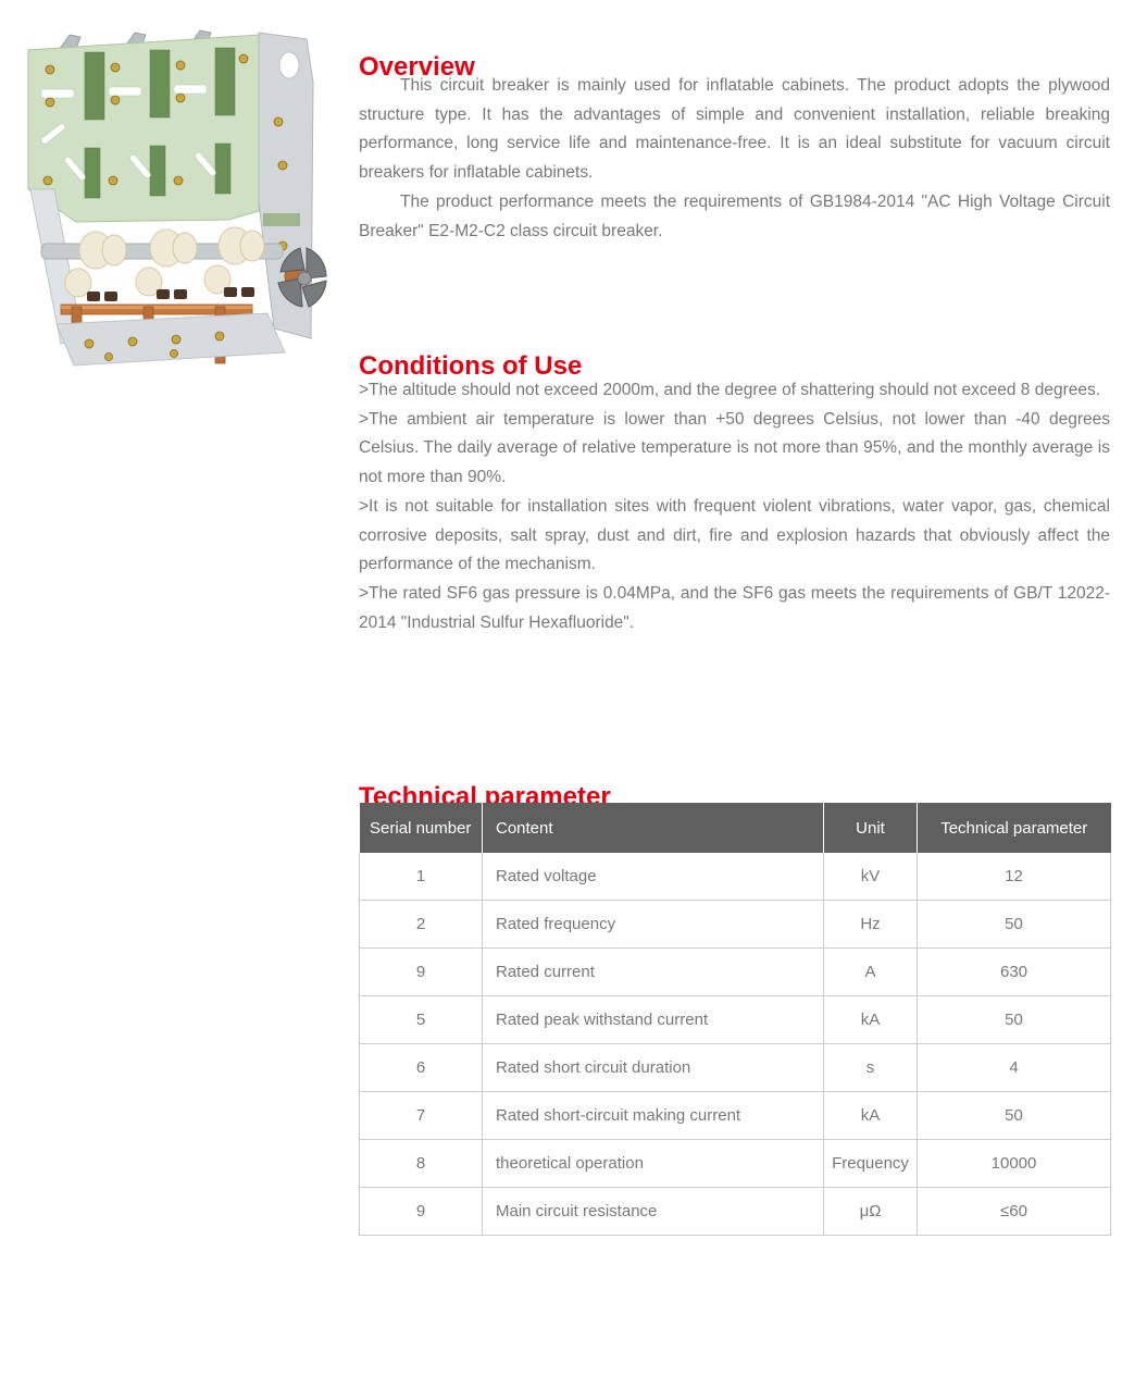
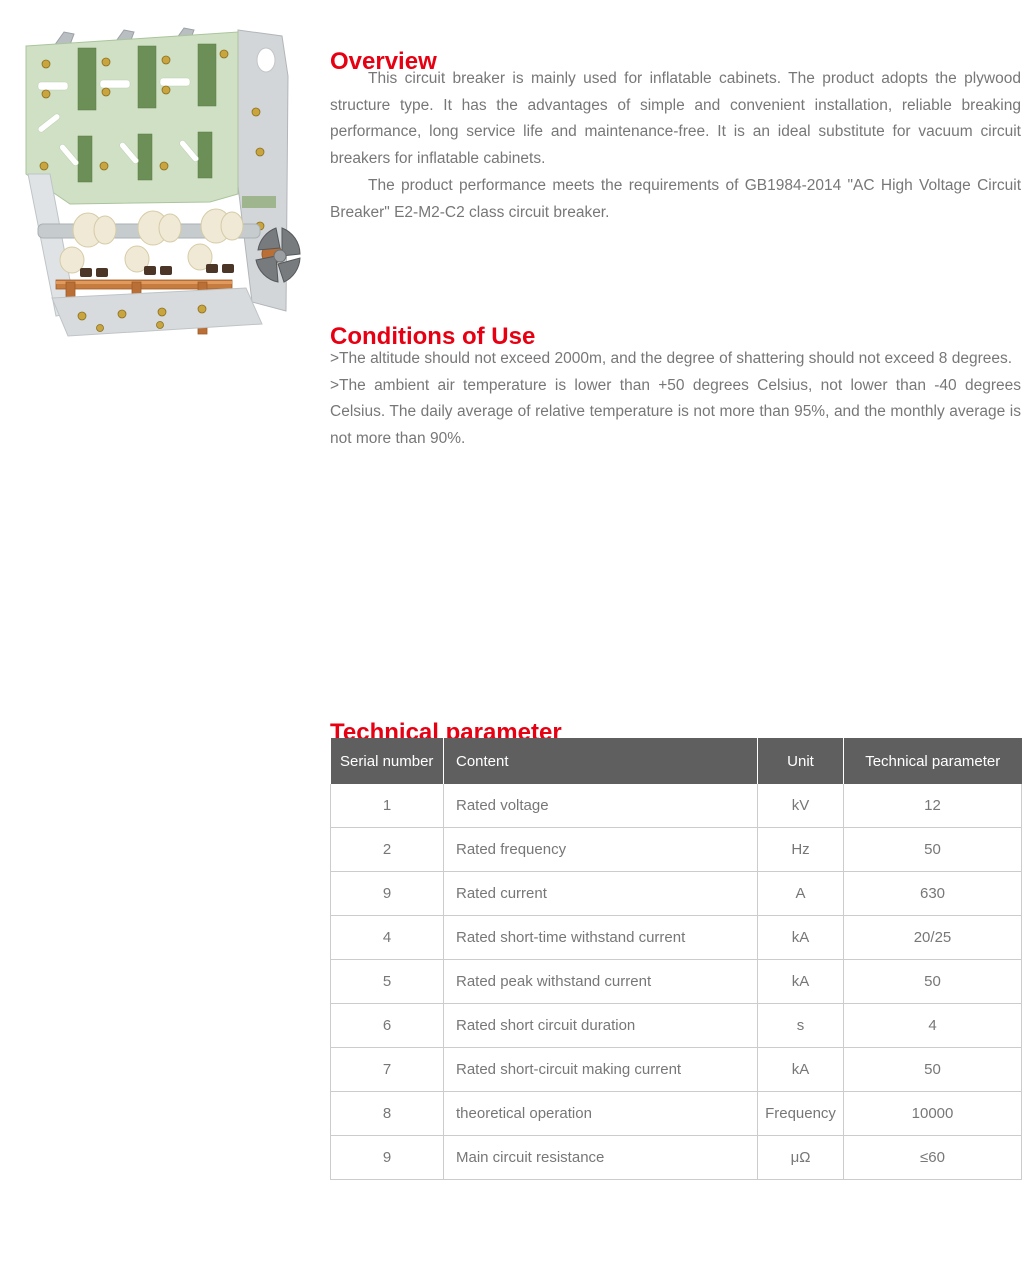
  Overview
  This circuit breaker is mainly used for inflatable cabinets. The product adopts the plywood structure type. It has the advantages of simple and convenient installation, reliable breaking performance, long service life and maintenance-free. It is an ideal substitute for vacuum circuit breakers for inflatable cabinets.
  The product performance meets the requirements of GB1984-2014 "AC High Voltage Circuit Breaker" E2-M2-C2 class circuit breaker.
  Conditions of Use
  >The altitude should not exceed 2000m, and the degree of shattering should not exceed 8 degrees.
  >The ambient air temperature is lower than +50 degrees Celsius, not lower than -40 degrees Celsius. The daily average of relative temperature is not more than 95%, and the monthly average is not more than 90%.
- >It is not suitable for installation sites with frequent violent vibrations, water vapor, gas, chemical corrosive deposits, salt spray, dust and dirt, fire and explosion hazards that obviously affect the performance of the mechanism.
- >The rated SF6 gas pressure is 0.04MPa, and the SF6 gas meets the requirements of GB/T 12022-2014 "Industrial Sulfur Hexafluoride".
  Technical parameter
  Serial number	Content	Unit	Technical parameter
  1	Rated voltage	kV	12
  2	Rated frequency	Hz	50
  9	Rated current	A	630
+ 4	Rated short-time withstand current	kA	20/25
  5	Rated peak withstand current	kA	50
  6	Rated short circuit duration	s	4
  7	Rated short-circuit making current	kA	50
  8	theoretical operation	Frequency	10000
  9	Main circuit resistance	μΩ	≤60
